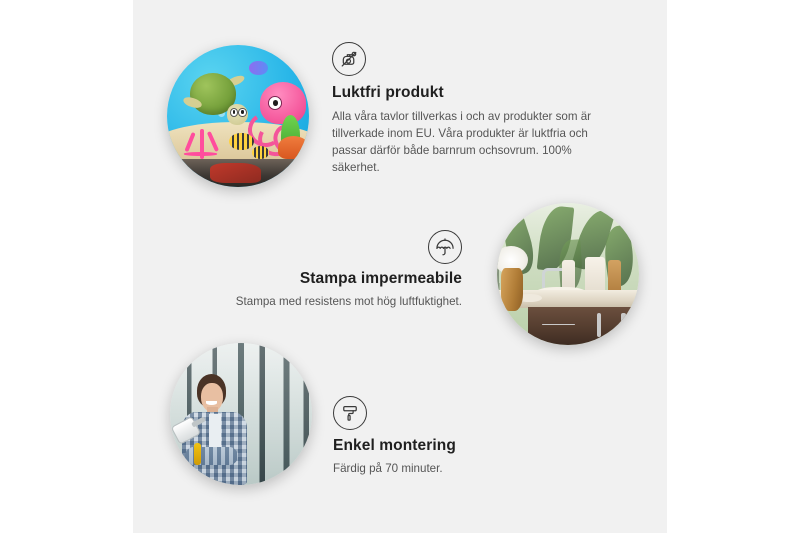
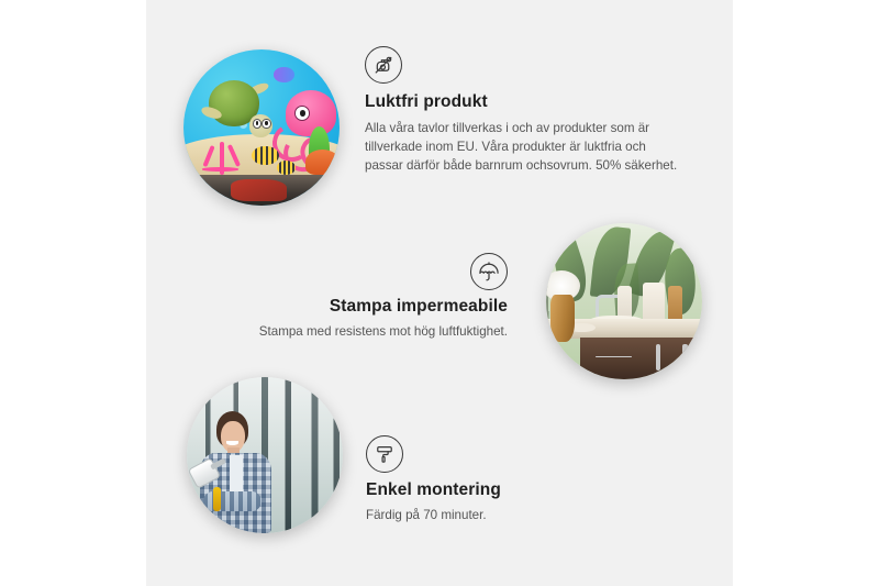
  Luktfri produkt
- Alla våra tavlor tillverkas i och av produkter som är tillverkade inom EU. Våra produkter är luktfria och passar därför både barnrum ochsovrum. 100% säkerhet.
+ Alla våra tavlor tillverkas i och av produkter som är tillverkade inom EU. Våra produkter är luktfria och passar därför både barnrum ochsovrum. 50% säkerhet.
  Stampa impermeabile
  Stampa med resistens mot hög luftfuktighet.
  Enkel montering
  Färdig på 70 minuter.
